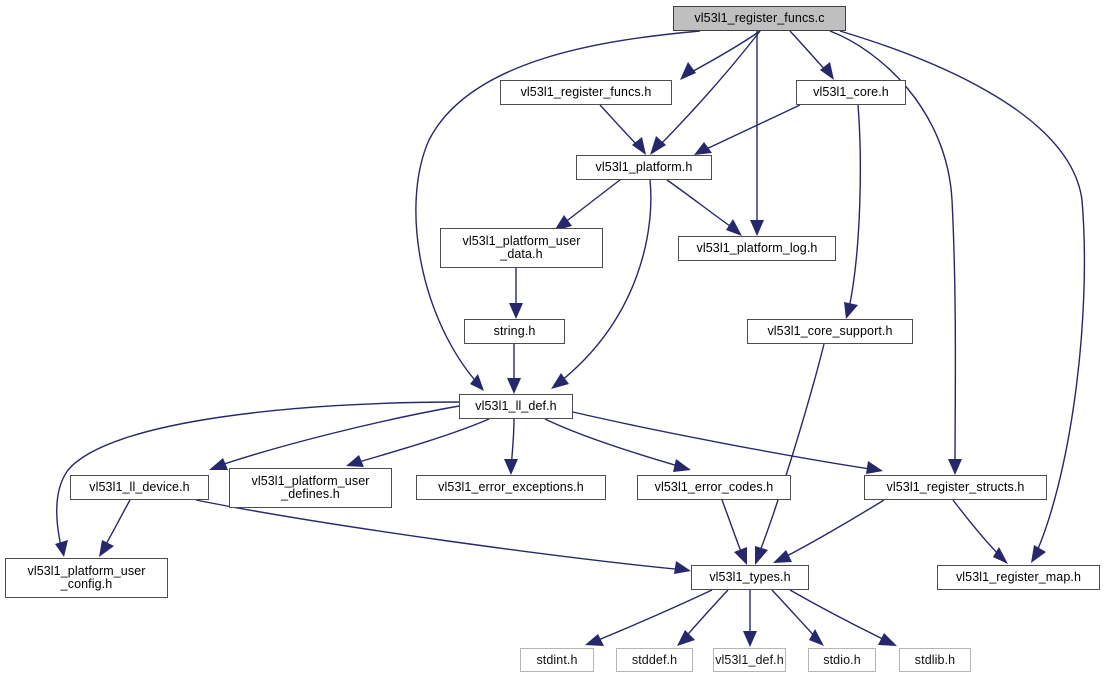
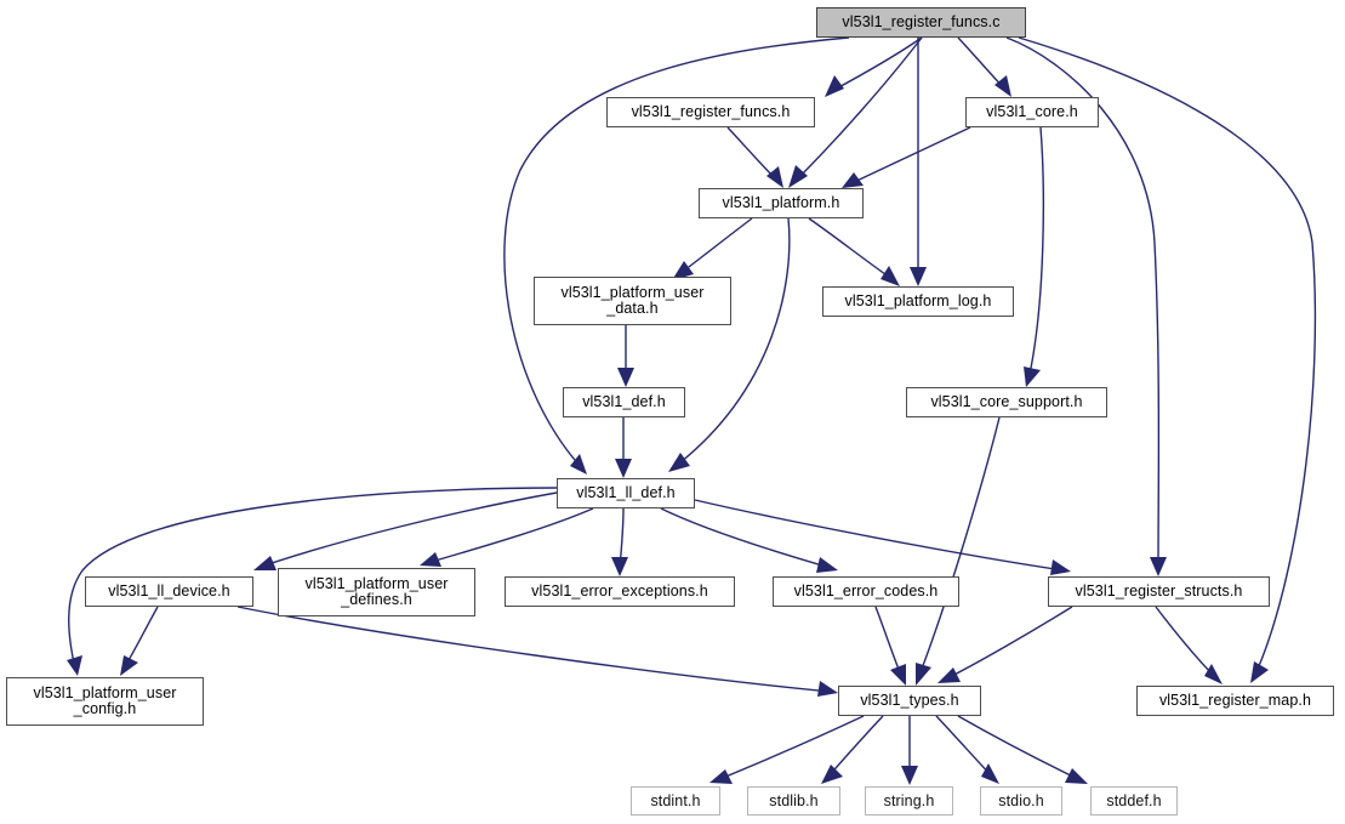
  vl53l1_register_funcs.c
  vl53l1_register_funcs.h
  vl53l1_core.h
  vl53l1_platform.h
  vl53l1_platform_user
  _data.h
  vl53l1_platform_log.h
- string.h
+ vl53l1_def.h
  vl53l1_core_support.h
  vl53l1_ll_def.h
  vl53l1_ll_device.h
  vl53l1_platform_user
  _defines.h
  vl53l1_error_exceptions.h
  vl53l1_error_codes.h
  vl53l1_register_structs.h
  vl53l1_platform_user
  _config.h
  vl53l1_types.h
  vl53l1_register_map.h
  stdint.h
- stddef.h
+ stdlib.h
- vl53l1_def.h
+ string.h
  stdio.h
- stdlib.h
+ stddef.h
